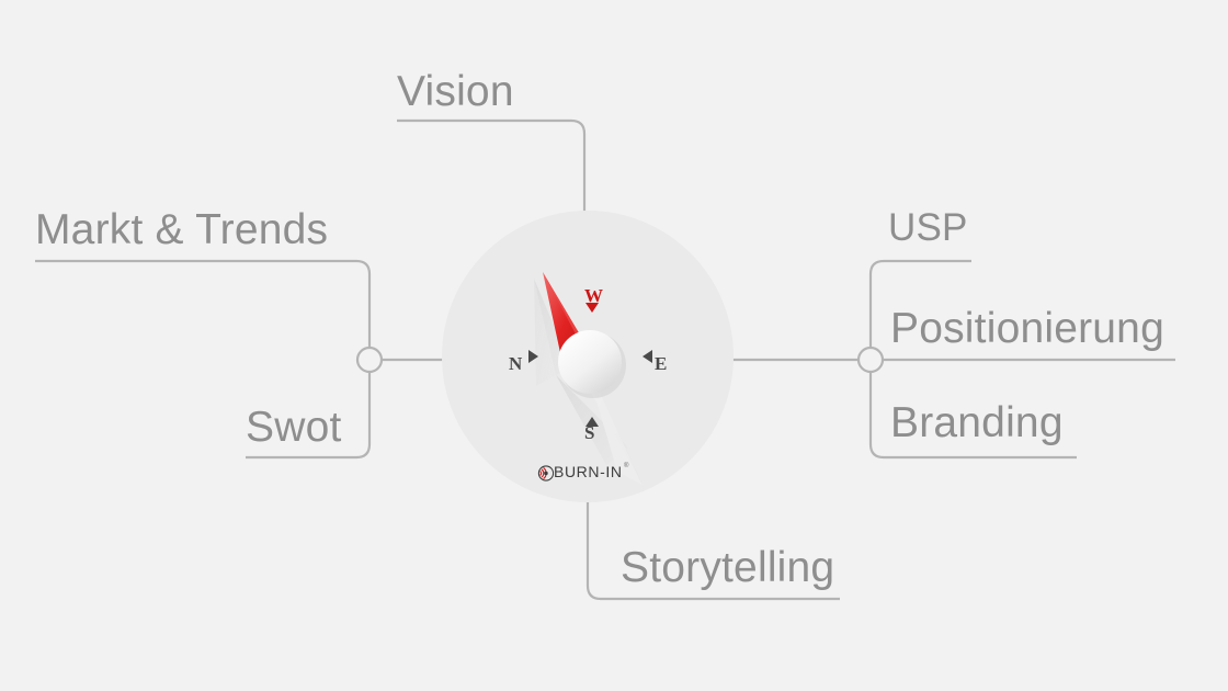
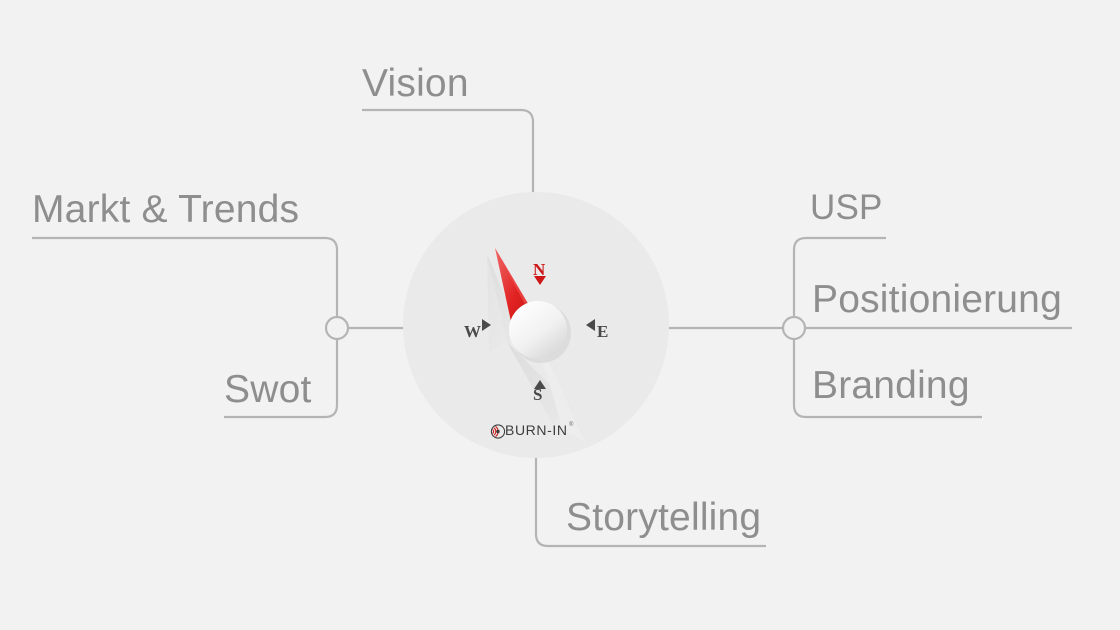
- W
+ N
  E
  S
- N
+ W
  BURN-IN
  Vision
  Markt & Trends
  Swot
  USP
  Positionierung
  Branding
  Storytelling
